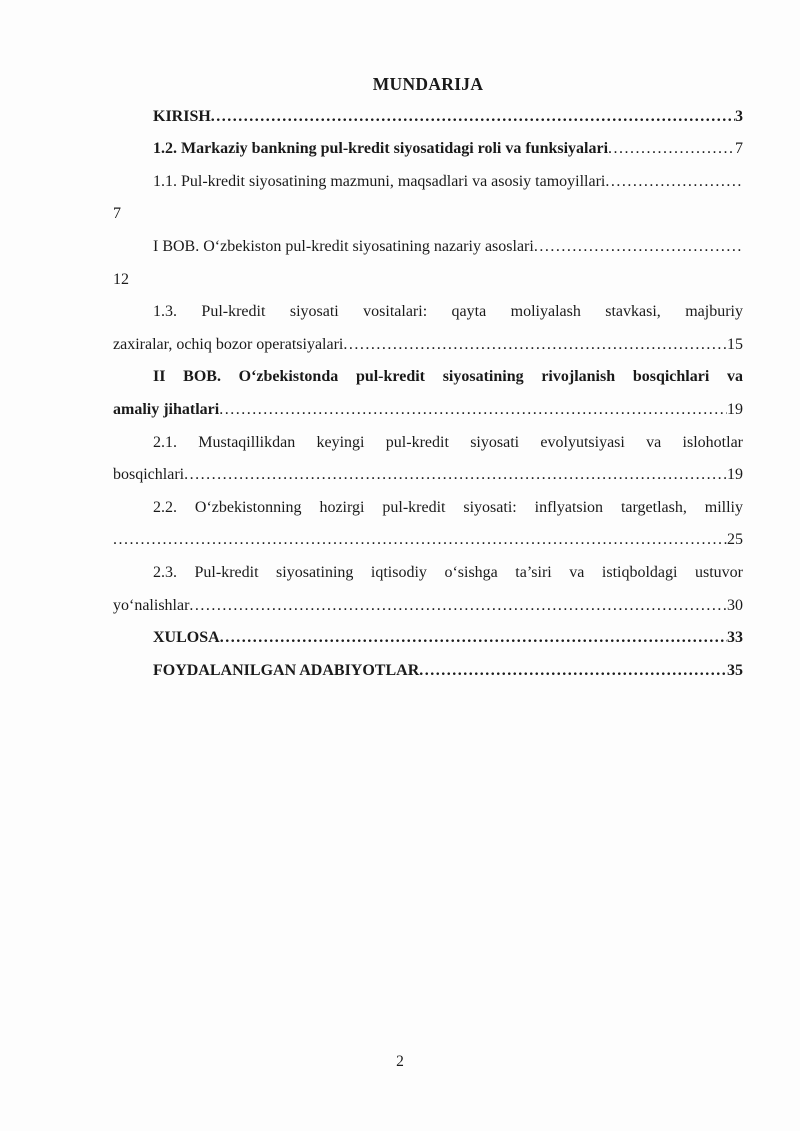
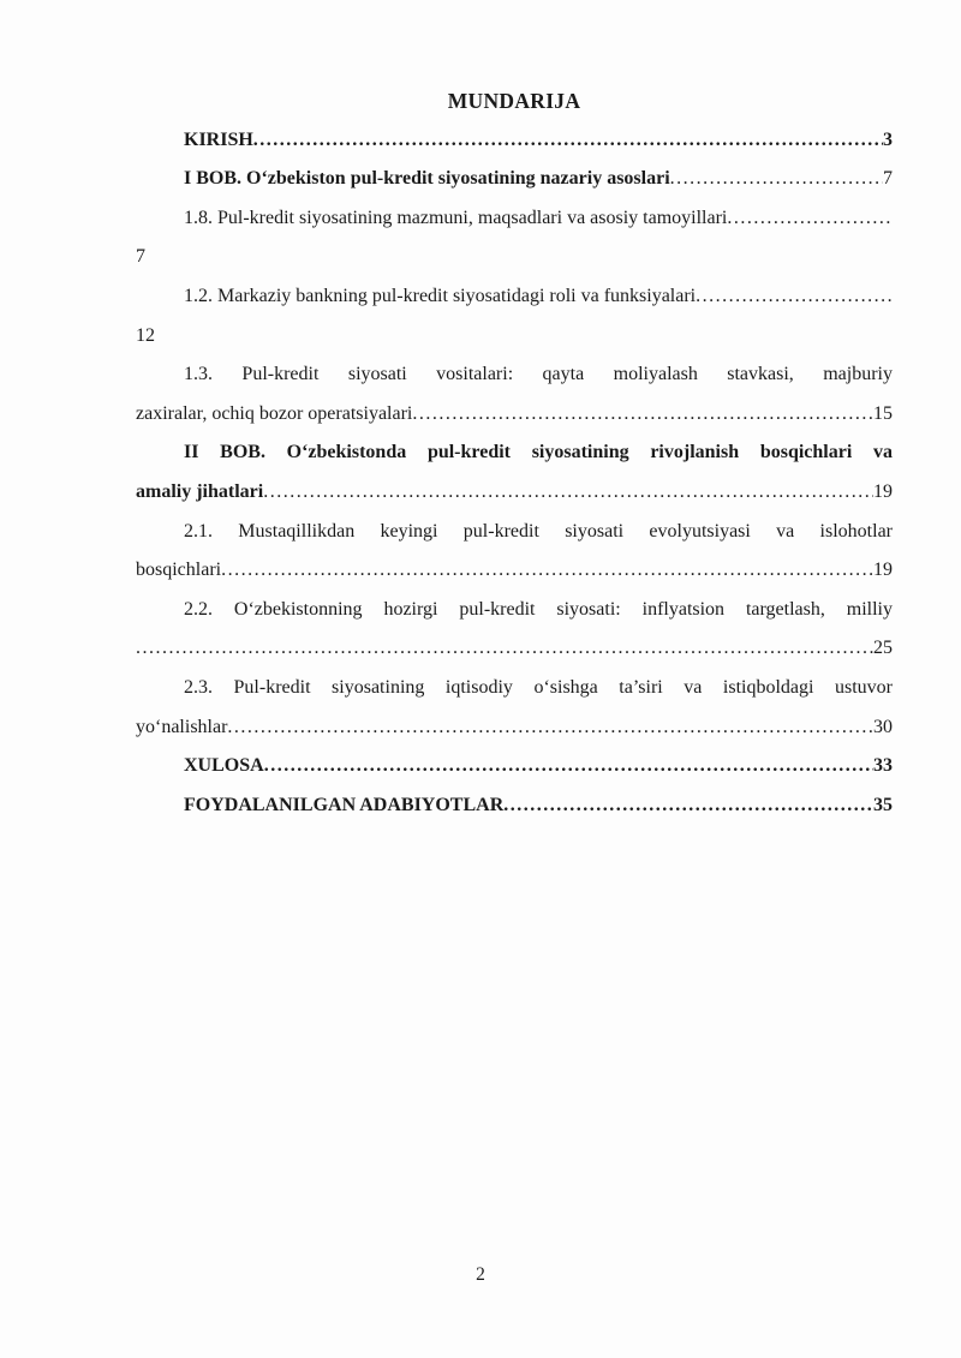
  MUNDARIJA
  KIRISH
  3
- 1.2. Markaziy bankning pul-kredit siyosatidagi roli va funksiyalari
+ I BOB. O‘zbekiston pul-kredit siyosatining nazariy asoslari
  7
- 1.1. Pul-kredit siyosatining mazmuni, maqsadlari va asosiy tamoyillari
+ 1.8. Pul-kredit siyosatining mazmuni, maqsadlari va asosiy tamoyillari
  7
- I BOB. O‘zbekiston pul-kredit siyosatining nazariy asoslari
+ 1.2. Markaziy bankning pul-kredit siyosatidagi roli va funksiyalari
  12
  1.3. Pul-kredit siyosati vositalari: qayta moliyalash stavkasi, majburiy
  zaxiralar, ochiq bozor operatsiyalari
  15
  II BOB. O‘zbekistonda pul-kredit siyosatining rivojlanish bosqichlari va
  amaliy jihatlari
  19
  2.1. Mustaqillikdan keyingi pul-kredit siyosati evolyutsiyasi va islohotlar
  bosqichlari
  19
  2.2. O‘zbekistonning hozirgi pul-kredit siyosati: inflyatsion targetlash, milliy
  25
  2.3. Pul-kredit siyosatining iqtisodiy o‘sishga ta’siri va istiqboldagi ustuvor
  yo‘nalishlar
  30
  XULOSA
  33
  FOYDALANILGAN ADABIYOTLAR
  35
  2
